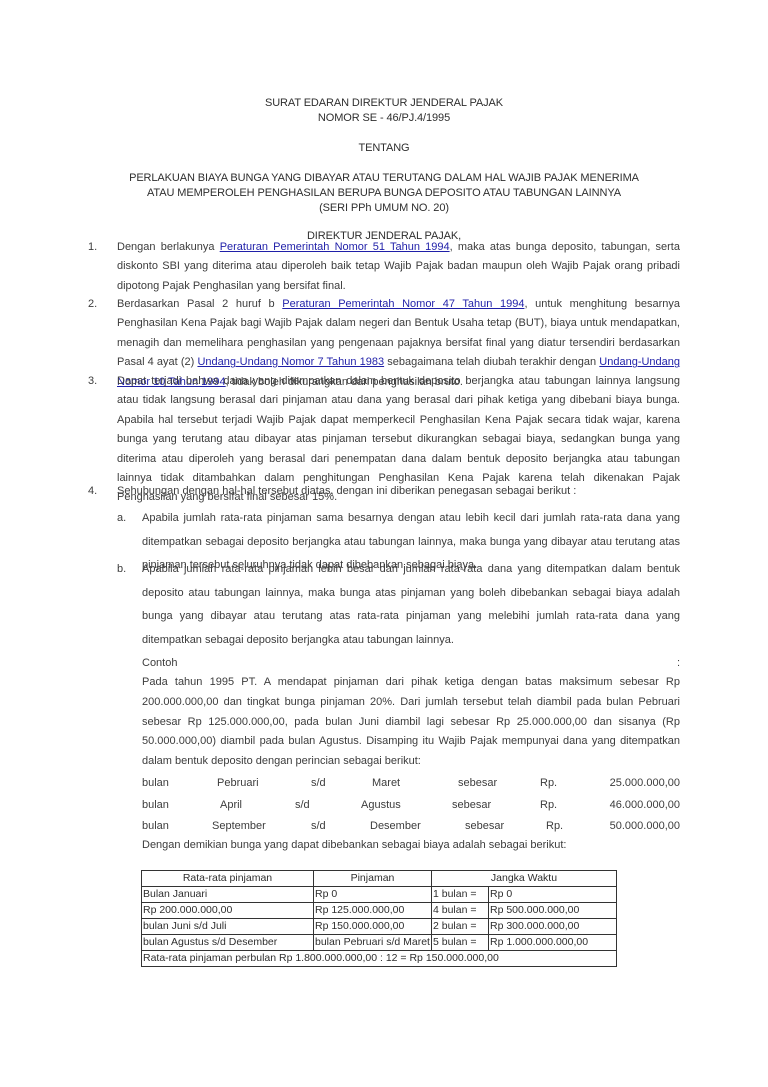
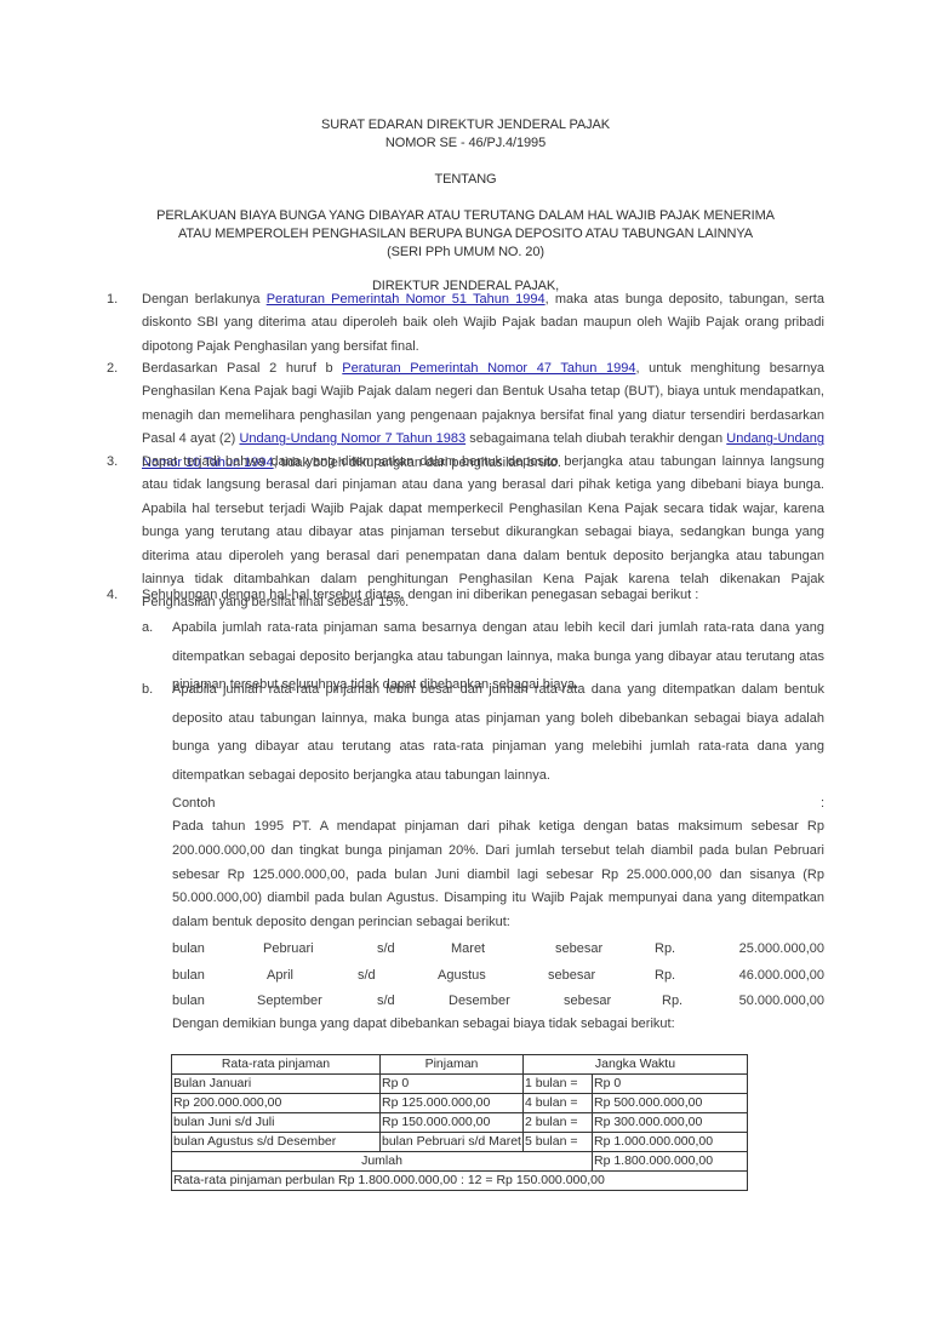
  SURAT EDARAN DIREKTUR JENDERAL PAJAK
  NOMOR SE - 46/PJ.4/1995
  TENTANG
  PERLAKUAN BIAYA BUNGA YANG DIBAYAR ATAU TERUTANG DALAM HAL WAJIB PAJAK MENERIMA
  ATAU MEMPEROLEH PENGHASILAN BERUPA BUNGA DEPOSITO ATAU TABUNGAN LAINNYA
  (SERI PPh UMUM NO. 20)
  DIREKTUR JENDERAL PAJAK,
  1.
- Dengan berlakunya Peraturan Pemerintah Nomor 51 Tahun 1994, maka atas bunga deposito, tabungan, serta diskonto SBI yang diterima atau diperoleh baik tetap Wajib Pajak badan maupun oleh Wajib Pajak orang pribadi dipotong Pajak Penghasilan yang bersifat final.
+ Dengan berlakunya Peraturan Pemerintah Nomor 51 Tahun 1994, maka atas bunga deposito, tabungan, serta diskonto SBI yang diterima atau diperoleh baik oleh Wajib Pajak badan maupun oleh Wajib Pajak orang pribadi dipotong Pajak Penghasilan yang bersifat final.
  2.
  Berdasarkan Pasal 2 huruf b Peraturan Pemerintah Nomor 47 Tahun 1994, untuk menghitung besarnya Penghasilan Kena Pajak bagi Wajib Pajak dalam negeri dan Bentuk Usaha tetap (BUT), biaya untuk mendapatkan, menagih dan memelihara penghasilan yang pengenaan pajaknya bersifat final yang diatur tersendiri berdasarkan Pasal 4 ayat (2) Undang-Undang Nomor 7 Tahun 1983 sebagaimana telah diubah terakhir dengan Undang-Undang Nomor 10 Tahun 1994, tidak boleh dikurangkan dari penghasilan bruto.
  3.
  Dapat terjadi bahwa dana yang ditempatkan dalam bentuk deposito berjangka atau tabungan lainnya langsung atau tidak langsung berasal dari pinjaman atau dana yang berasal dari pihak ketiga yang dibebani biaya bunga. Apabila hal tersebut terjadi Wajib Pajak dapat memperkecil Penghasilan Kena Pajak secara tidak wajar, karena bunga yang terutang atau dibayar atas pinjaman tersebut dikurangkan sebagai biaya, sedangkan bunga yang diterima atau diperoleh yang berasal dari penempatan dana dalam bentuk deposito berjangka atau tabungan lainnya tidak ditambahkan dalam penghitungan Penghasilan Kena Pajak karena telah dikenakan Pajak Penghasilan yang bersifat final sebesar 15%.
  4.
  Sehubungan dengan hal-hal tersebut diatas, dengan ini diberikan penegasan sebagai berikut :
  a.
  Apabila jumlah rata-rata pinjaman sama besarnya dengan atau lebih kecil dari jumlah rata-rata dana yang ditempatkan sebagai deposito berjangka atau tabungan lainnya, maka bunga yang dibayar atau terutang atas pinjaman tersebut seluruhnya tidak dapat dibebankan sebagai biaya.
  b.
  Apabila jumlah rata-rata pinjaman lebih besar dari jumlah rata-rata dana yang ditempatkan dalam bentuk deposito atau tabungan lainnya, maka bunga atas pinjaman yang boleh dibebankan sebagai biaya adalah bunga yang dibayar atau terutang atas rata-rata pinjaman yang melebihi jumlah rata-rata dana yang ditempatkan sebagai deposito berjangka atau tabungan lainnya.
  Contoh
  :
  Pada tahun 1995 PT. A mendapat pinjaman dari pihak ketiga dengan batas maksimum sebesar Rp 200.000.000,00 dan tingkat bunga pinjaman 20%. Dari jumlah tersebut telah diambil pada bulan Pebruari sebesar Rp 125.000.000,00, pada bulan Juni diambil lagi sebesar Rp 25.000.000,00 dan sisanya (Rp 50.000.000,00) diambil pada bulan Agustus. Disamping itu Wajib Pajak mempunyai dana yang ditempatkan dalam bentuk deposito dengan perincian sebagai berikut:
  bulan
  Pebruari
  s/d
  Maret
  sebesar
  Rp.
  25.000.000,00
  bulan
  April
  s/d
  Agustus
  sebesar
  Rp.
  46.000.000,00
  bulan
  September
  s/d
  Desember
  sebesar
  Rp.
  50.000.000,00
- Dengan demikian bunga yang dapat dibebankan sebagai biaya adalah sebagai berikut:
+ Dengan demikian bunga yang dapat dibebankan sebagai biaya tidak sebagai berikut:
  Rata-rata pinjaman	Pinjaman	Jangka Waktu
  Bulan Januari	Rp 0	1 bulan =	Rp 0
  Rp 200.000.000,00	Rp 125.000.000,00	4 bulan =	Rp 500.000.000,00
  bulan Juni s/d Juli	Rp 150.000.000,00	2 bulan =	Rp 300.000.000,00
  bulan Agustus s/d Desember	bulan Pebruari s/d Maret	5 bulan =	Rp 1.000.000.000,00
+ Jumlah	Rp 1.800.000.000,00
  Rata-rata pinjaman perbulan Rp 1.800.000.000,00 : 12 = Rp 150.000.000,00
